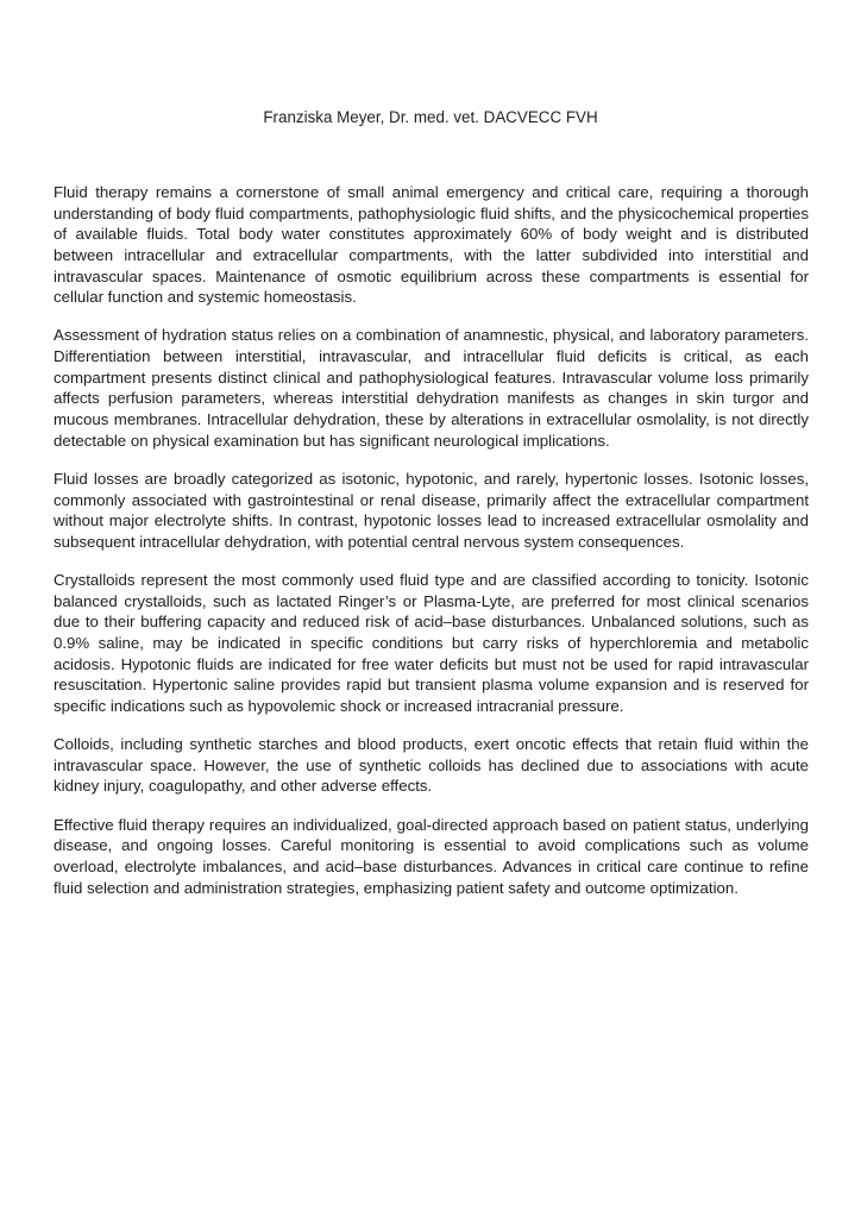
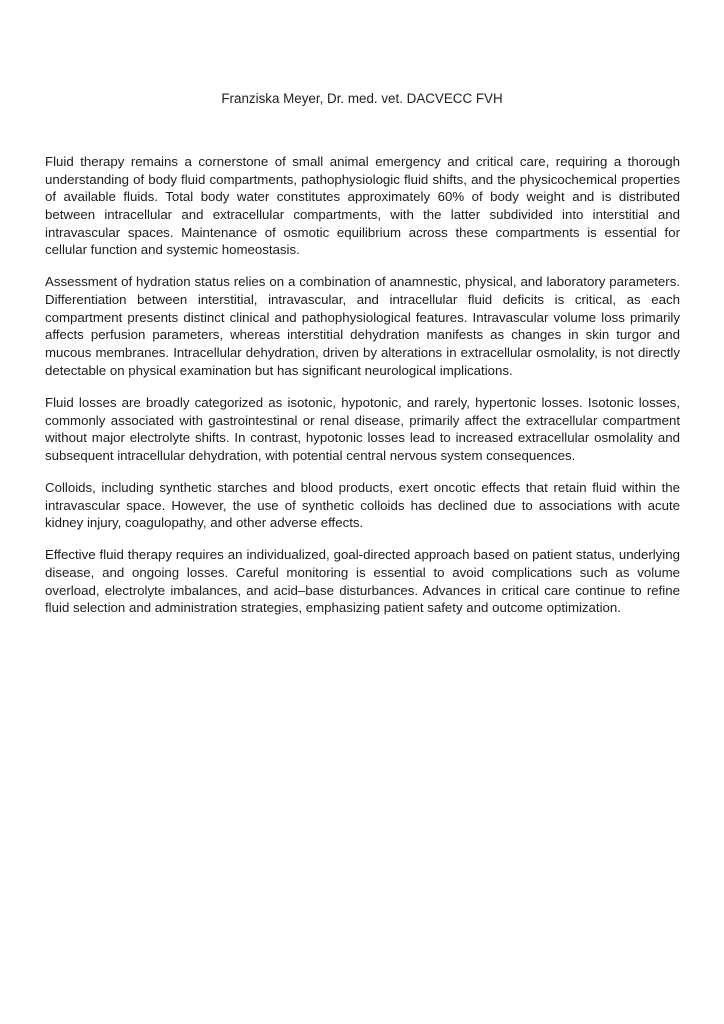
  Franziska Meyer, Dr. med. vet. DACVECC FVH
  Fluid therapy remains a cornerstone of small animal emergency and critical care, requiring a thorough understanding of body fluid compartments, pathophysiologic fluid shifts, and the physicochemical properties of available fluids. Total body water constitutes approximately 60% of body weight and is distributed between intracellular and extracellular compartments, with the latter subdivided into interstitial and intravascular spaces. Maintenance of osmotic equilibrium across these compartments is essential for cellular function and systemic homeostasis.
- Assessment of hydration status relies on a combination of anamnestic, physical, and laboratory parameters. Differentiation between interstitial, intravascular, and intracellular fluid deficits is critical, as each compartment presents distinct clinical and pathophysiological features. Intravascular volume loss primarily affects perfusion parameters, whereas interstitial dehydration manifests as changes in skin turgor and mucous membranes. Intracellular dehydration, these by alterations in extracellular osmolality, is not directly detectable on physical examination but has significant neurological implications.
+ Assessment of hydration status relies on a combination of anamnestic, physical, and laboratory parameters. Differentiation between interstitial, intravascular, and intracellular fluid deficits is critical, as each compartment presents distinct clinical and pathophysiological features. Intravascular volume loss primarily affects perfusion parameters, whereas interstitial dehydration manifests as changes in skin turgor and mucous membranes. Intracellular dehydration, driven by alterations in extracellular osmolality, is not directly detectable on physical examination but has significant neurological implications.
  Fluid losses are broadly categorized as isotonic, hypotonic, and rarely, hypertonic losses. Isotonic losses, commonly associated with gastrointestinal or renal disease, primarily affect the extracellular compartment without major electrolyte shifts. In contrast, hypotonic losses lead to increased extracellular osmolality and subsequent intracellular dehydration, with potential central nervous system consequences.
- Crystalloids represent the most commonly used fluid type and are classified according to tonicity. Isotonic balanced crystalloids, such as lactated Ringer’s or Plasma-Lyte, are preferred for most clinical scenarios due to their buffering capacity and reduced risk of acid–base disturbances. Unbalanced solutions, such as 0.9% saline, may be indicated in specific conditions but carry risks of hyperchloremia and metabolic acidosis. Hypotonic fluids are indicated for free water deficits but must not be used for rapid intravascular resuscitation. Hypertonic saline provides rapid but transient plasma volume expansion and is reserved for specific indications such as hypovolemic shock or increased intracranial pressure.
  Colloids, including synthetic starches and blood products, exert oncotic effects that retain fluid within the intravascular space. However, the use of synthetic colloids has declined due to associations with acute kidney injury, coagulopathy, and other adverse effects.
  Effective fluid therapy requires an individualized, goal-directed approach based on patient status, underlying disease, and ongoing losses. Careful monitoring is essential to avoid complications such as volume overload, electrolyte imbalances, and acid–base disturbances. Advances in critical care continue to refine fluid selection and administration strategies, emphasizing patient safety and outcome optimization.
